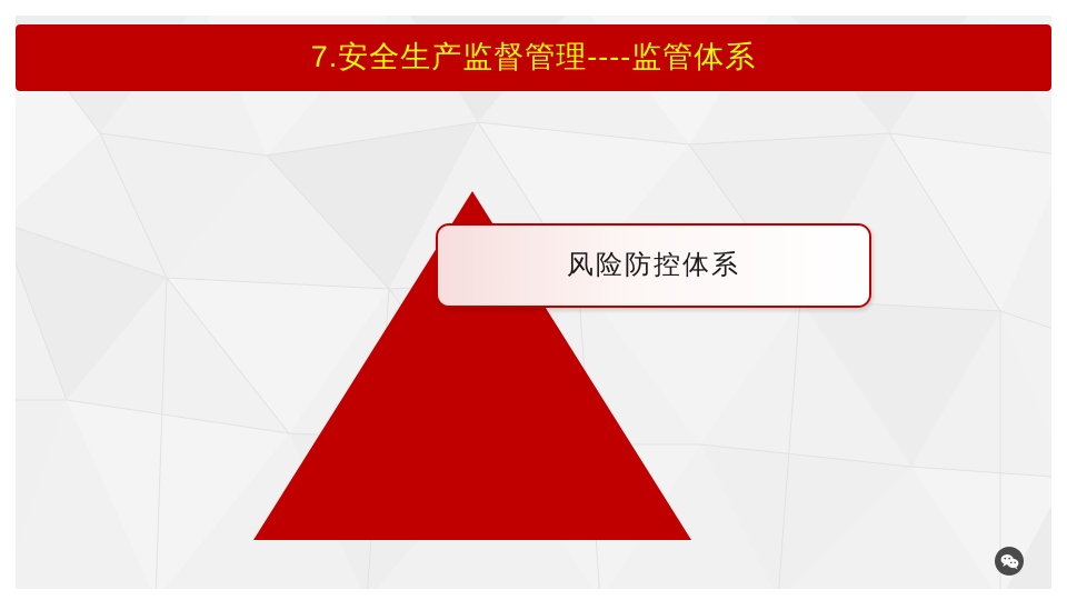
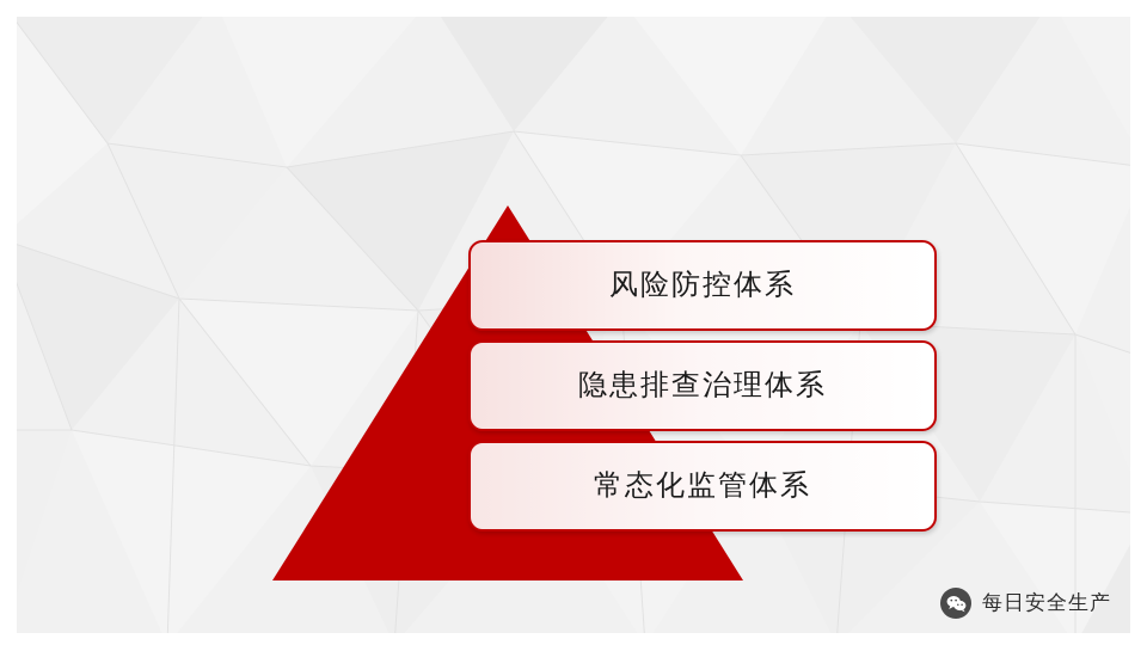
- 7.安全生产监督管理----监管体系
  风险防控体系
+ 隐患排查治理体系
+ 常态化监管体系
+ 每日安全生产
